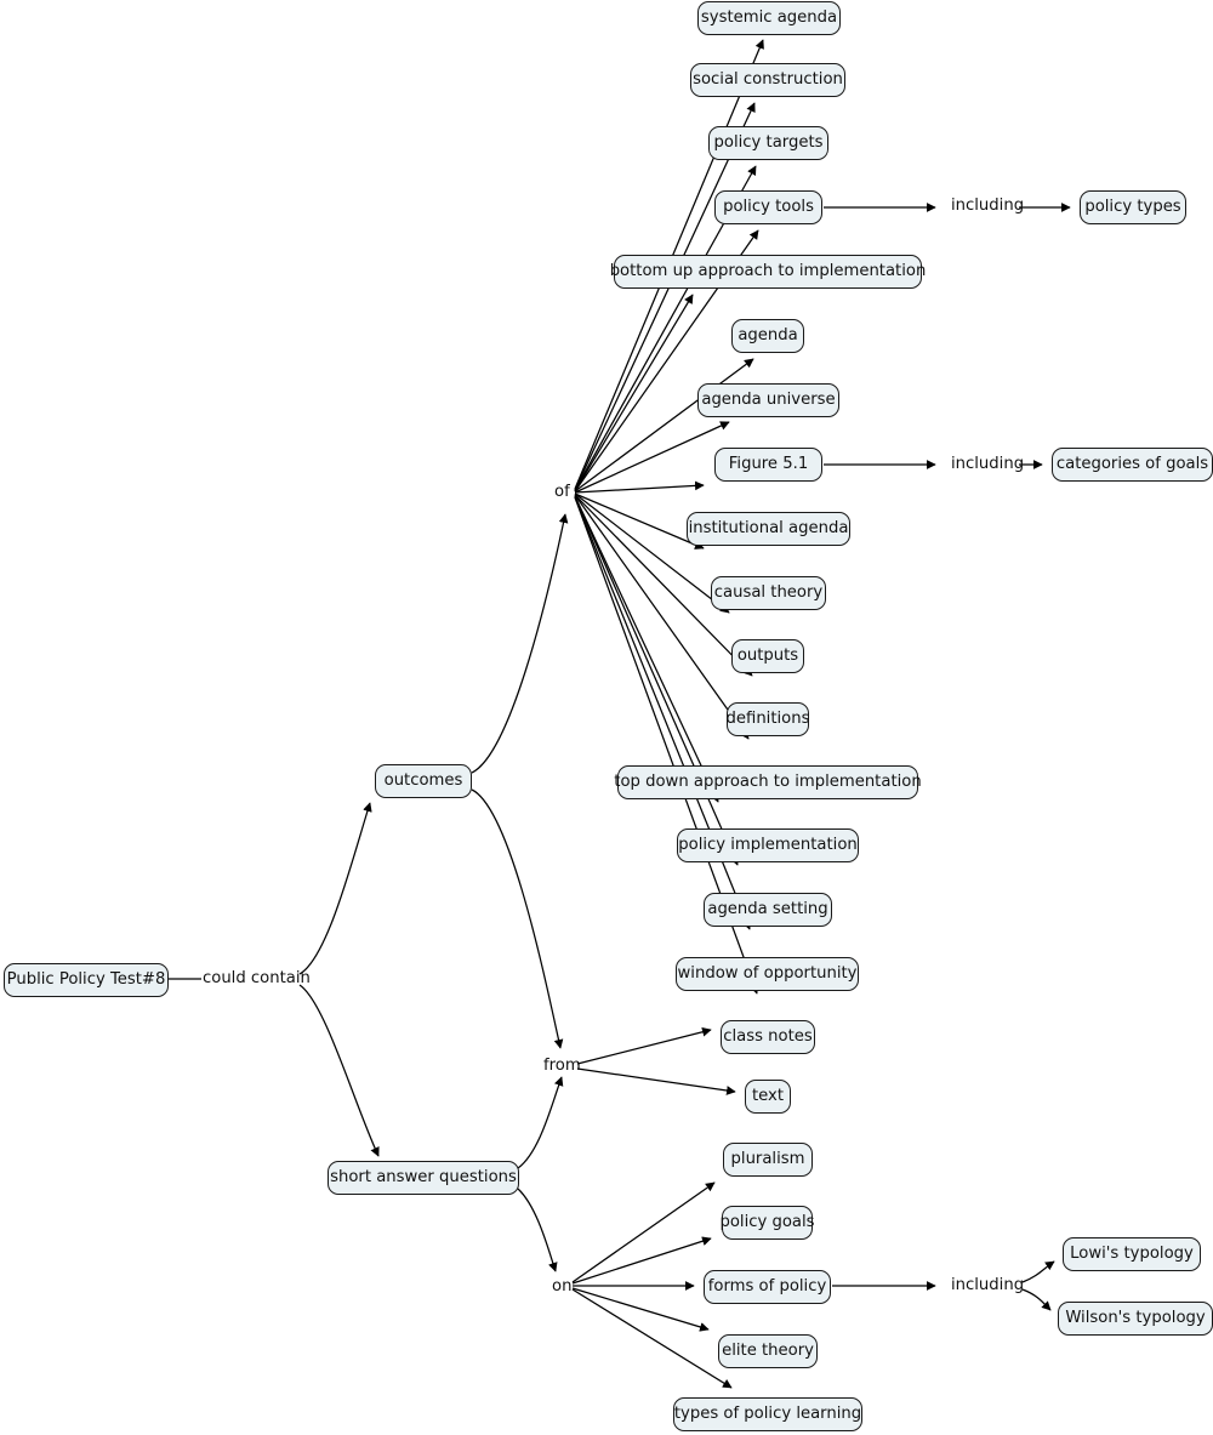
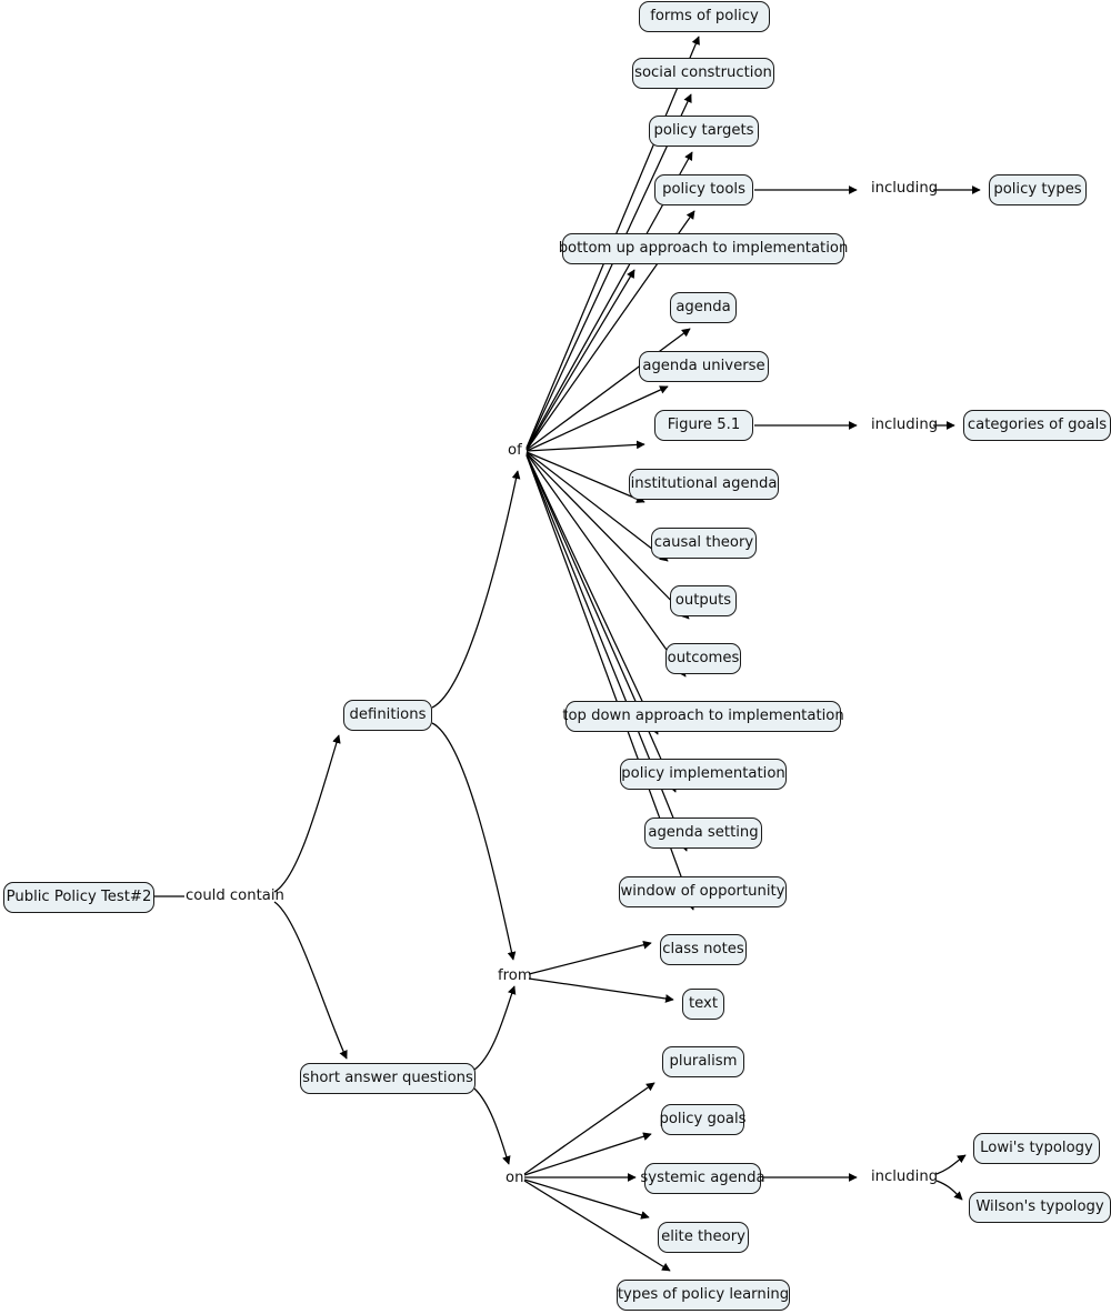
- Public Policy Test#8
+ Public Policy Test#2
- outcomes
+ definitions
  short answer questions
- systemic agenda
+ forms of policy
  social construction
  policy targets
  policy tools
  bottom up approach to implementation
  agenda
  agenda universe
  Figure 5.1
  institutional agenda
  causal theory
  outputs
- definitions
+ outcomes
  top down approach to implementation
  policy implementation
  agenda setting
  window of opportunity
  class notes
  text
  pluralism
  policy goals
- forms of policy
+ systemic agenda
  elite theory
  types of policy learning
  policy types
  categories of goals
  Lowi's typology
  Wilson's typology
  could contain
  of
  from
  on
  including
  including
  including
